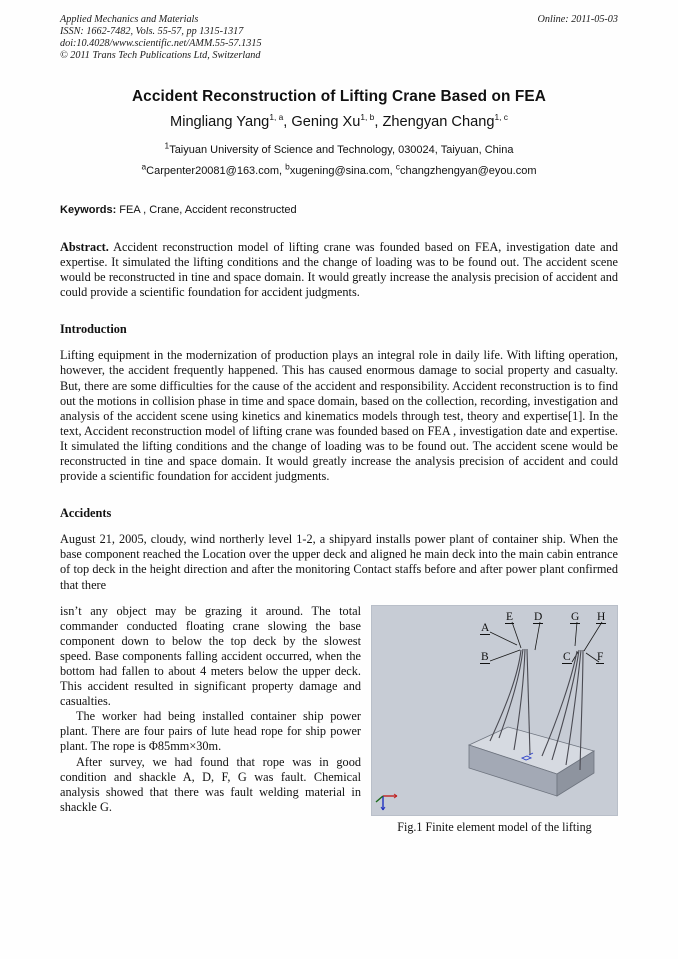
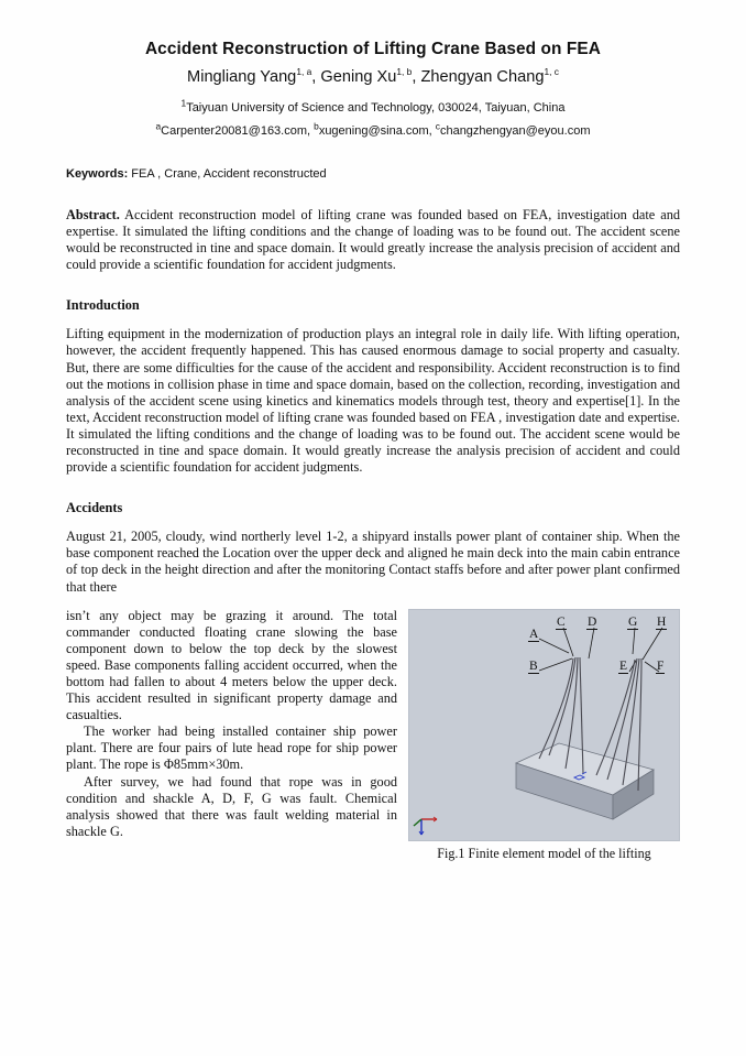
- Applied Mechanics and Materials
- ISSN: 1662-7482, Vols. 55-57, pp 1315-1317
- doi:10.4028/www.scientific.net/AMM.55-57.1315
- © 2011 Trans Tech Publications Ltd, Switzerland
- Online: 2011-05-03
  Accident Reconstruction of Lifting Crane Based on FEA
  Mingliang Yang1, a, Gening Xu1, b, Zhengyan Chang1, c
  1Taiyuan University of Science and Technology, 030024, Taiyuan, China
  aCarpenter20081@163.com, bxugening@sina.com, cchangzhengyan@eyou.com
  Keywords: FEA , Crane, Accident reconstructed
  Abstract. Accident reconstruction model of lifting crane was founded based on FEA, investigation date and expertise. It simulated the lifting conditions and the change of loading was to be found out. The accident scene would be reconstructed in tine and space domain. It would greatly increase the analysis precision of accident and could provide a scientific foundation for accident judgments.
  Introduction
  Lifting equipment in the modernization of production plays an integral role in daily life. With lifting operation, however, the accident frequently happened. This has caused enormous damage to social property and casualty. But, there are some difficulties for the cause of the accident and responsibility. Accident reconstruction is to find out the motions in collision phase in time and space domain, based on the collection, recording, investigation and analysis of the accident scene using kinetics and kinematics models through test, theory and expertise[1]. In the text, Accident reconstruction model of lifting crane was founded based on FEA , investigation date and expertise. It simulated the lifting conditions and the change of loading was to be found out. The accident scene would be reconstructed in tine and space domain. It would greatly increase the analysis precision of accident and could provide a scientific foundation for accident judgments.
  Accidents
  August 21, 2005, cloudy, wind northerly level 1-2, a shipyard installs power plant of container ship. When the base component reached the Location over the upper deck and aligned he main deck into the main cabin entrance of top deck in the height direction and after the monitoring Contact staffs before and after power plant confirmed that there
  A
- E
+ C
  D
  G
  H
  B
- C
+ E
  F
  Fig.1 Finite element model of the lifting
  isn’t any object may be grazing it around. The total commander conducted floating crane slowing the base component down to below the top deck by the slowest speed. Base components falling accident occurred, when the bottom had fallen to about 4 meters below the upper deck. This accident resulted in significant property damage and casualties.
  The worker had being installed container ship power plant. There are four pairs of lute head rope for ship power plant. The rope is Φ85mm×30m.
  After survey, we had found that rope was in good condition and shackle A, D, F, G was fault. Chemical analysis showed that there was fault welding material in shackle G.
